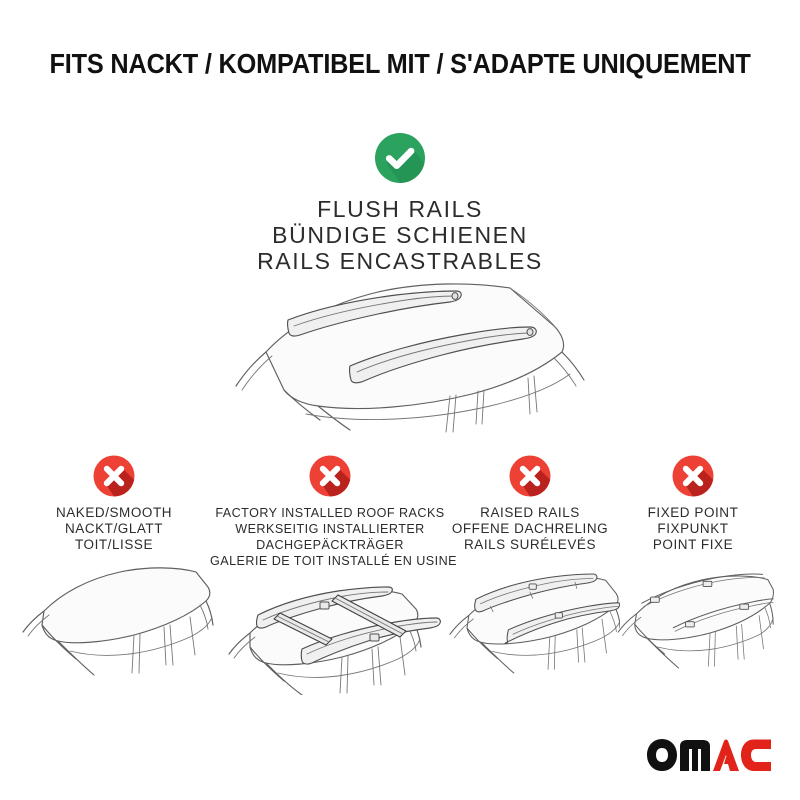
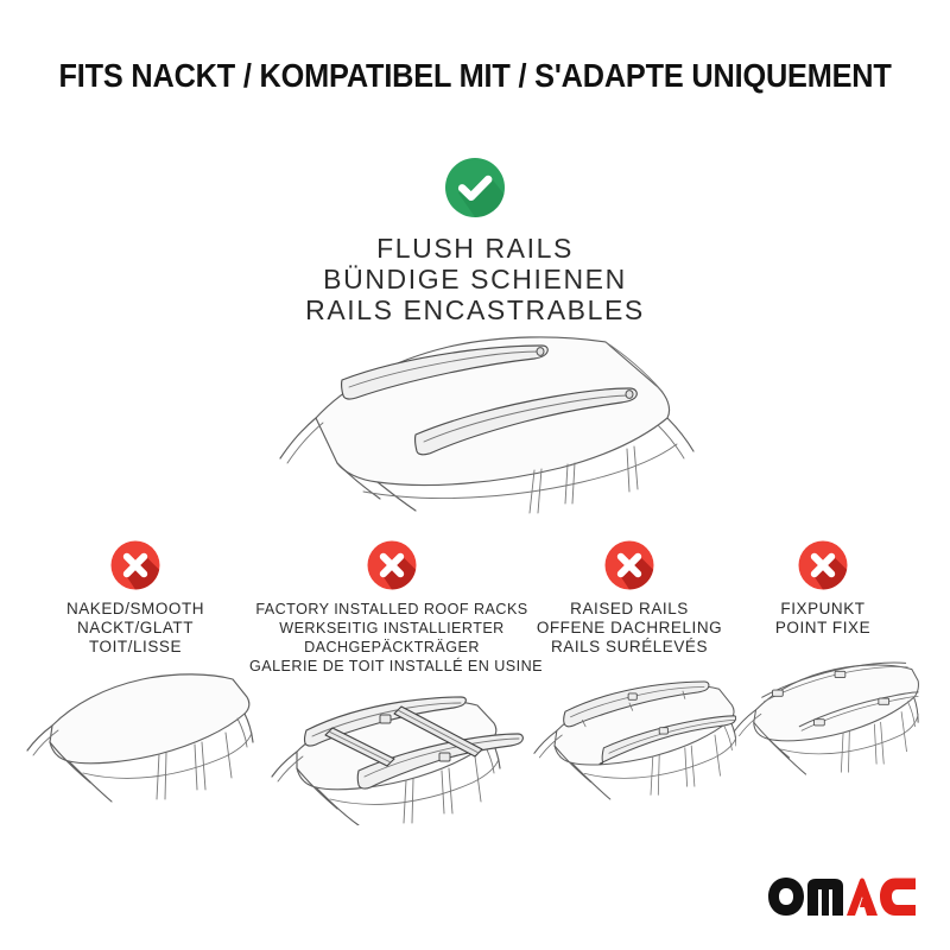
  FITS NACKT / KOMPATIBEL MIT / S'ADAPTE UNIQUEMENT
  FLUSH RAILS
  BÜNDIGE SCHIENEN
  RAILS ENCASTRABLES
  NAKED/SMOOTH
  NACKT/GLATT
  TOIT/LISSE
  FACTORY INSTALLED ROOF RACKS
  WERKSEITIG INSTALLIERTER
  DACHGEPÄCKTRÄGER
  GALERIE DE TOIT INSTALLÉ EN USIN
  RAISED RAILS
  OFFENE DACHRELING
  RAILS SURÉLEVÉS
- FIXED POINT
  FIXPUNKT
  POINT FIXE
